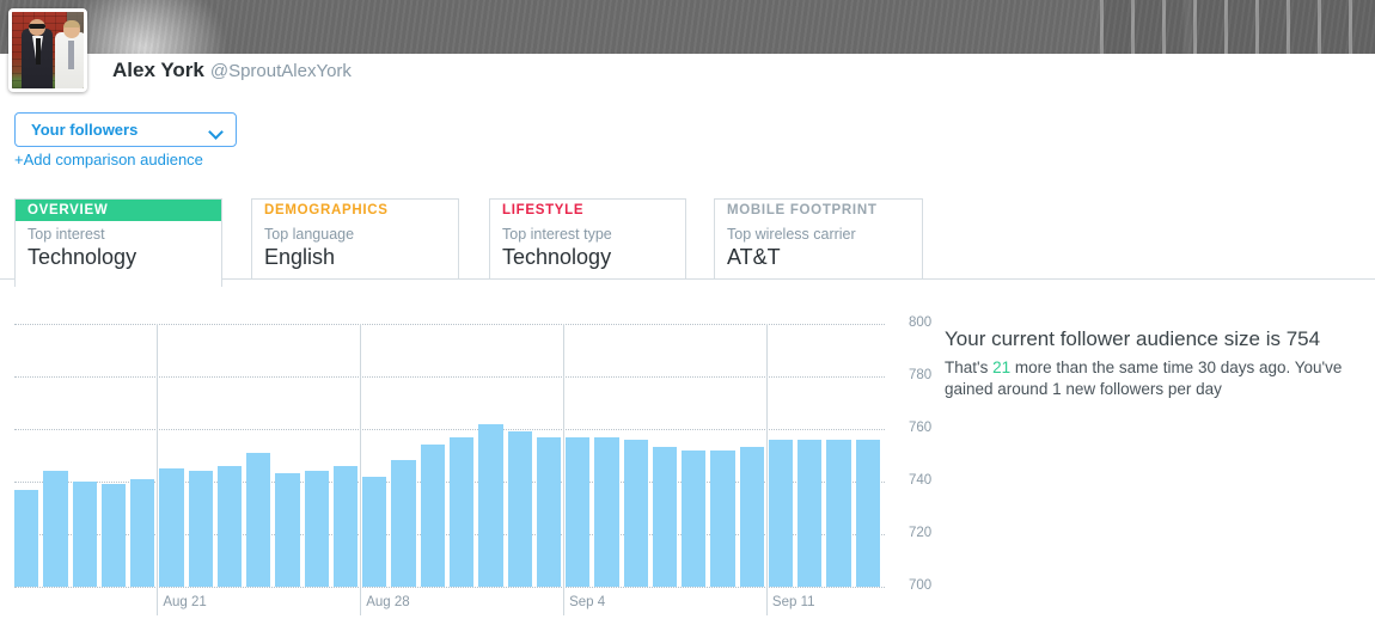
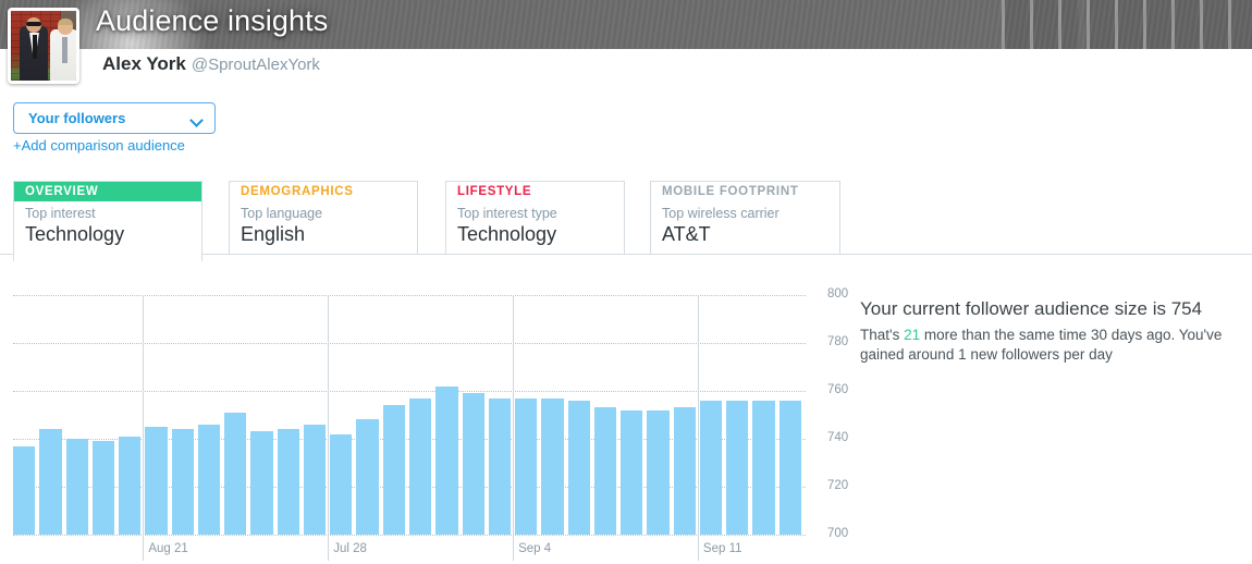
+ Audience insights
  Alex York @SproutAlexYork
  Your followers
  +Add comparison audience
  OVERVIEW
  Top interest
  Technology
  DEMOGRAPHICS
  Top language
  English
  LIFESTYLE
  Top interest type
  Technology
  MOBILE FOOTPRINT
  Top wireless carrier
  AT&T
  800
  780
  760
  740
  720
  700
  Aug 21
- Aug 28
+ Jul 28
  Sep 4
  Sep 11
  Your current follower audience size is 754
  That's 21 more than the same time 30 days ago. You've gained around 1 new followers per day
